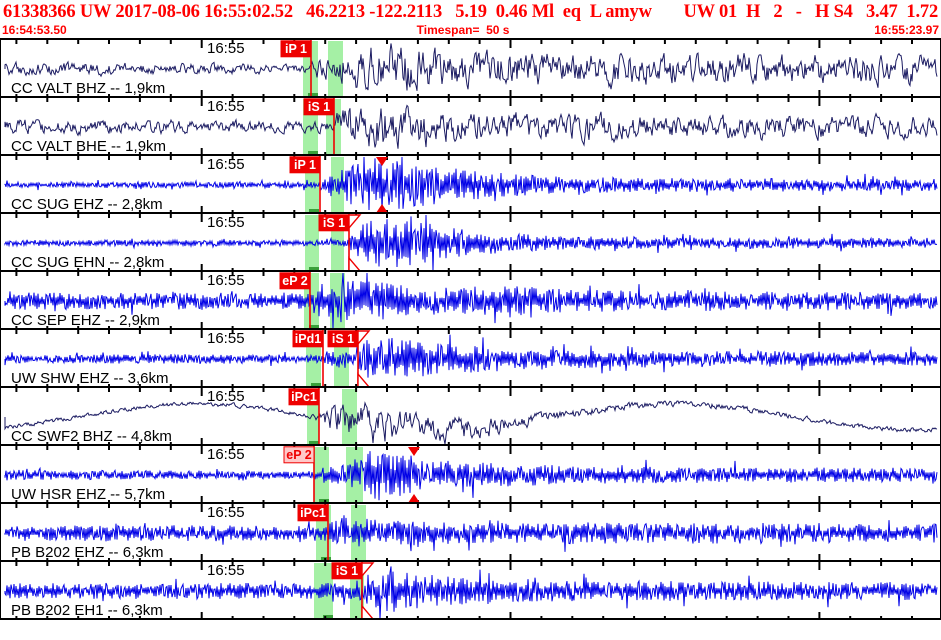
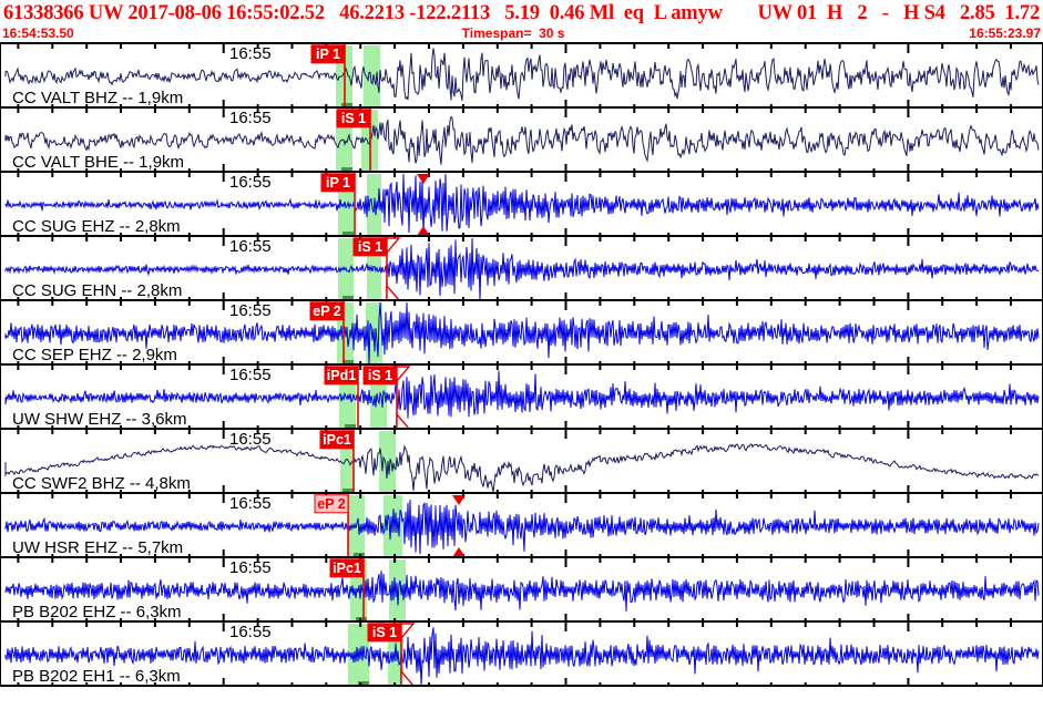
  61338366 UW 2017-08-06 16:55:02.52 46.2213 -122.2113 5.19 0.46 Ml eq L amyw
- UW 01 H 2 - H S4 3.47 1.72
+ UW 01 H 2 - H S4 2.85 1.72
  16:54:53.50
- Timespan= 50 s
+ Timespan= 30 s
  16:55:23.97
  iP 1
  16:55
  CC VALT BHZ -- 1,9km
  iS 1
  16:55
  CC VALT BHE -- 1,9km
  iP 1
  16:55
  CC SUG EHZ -- 2,8km
  iS 1
  16:55
  CC SUG EHN -- 2,8km
  eP 2
  16:55
  CC SEP EHZ -- 2,9km
  iPd1
  iS 1
  16:55
  UW SHW EHZ -- 3,6km
  iPc1
  16:55
  CC SWF2 BHZ -- 4,8km
  eP 2
  16:55
  UW HSR EHZ -- 5,7km
  iPc1
  16:55
  PB B202 EHZ -- 6,3km
  iS 1
  16:55
  PB B202 EH1 -- 6,3km
